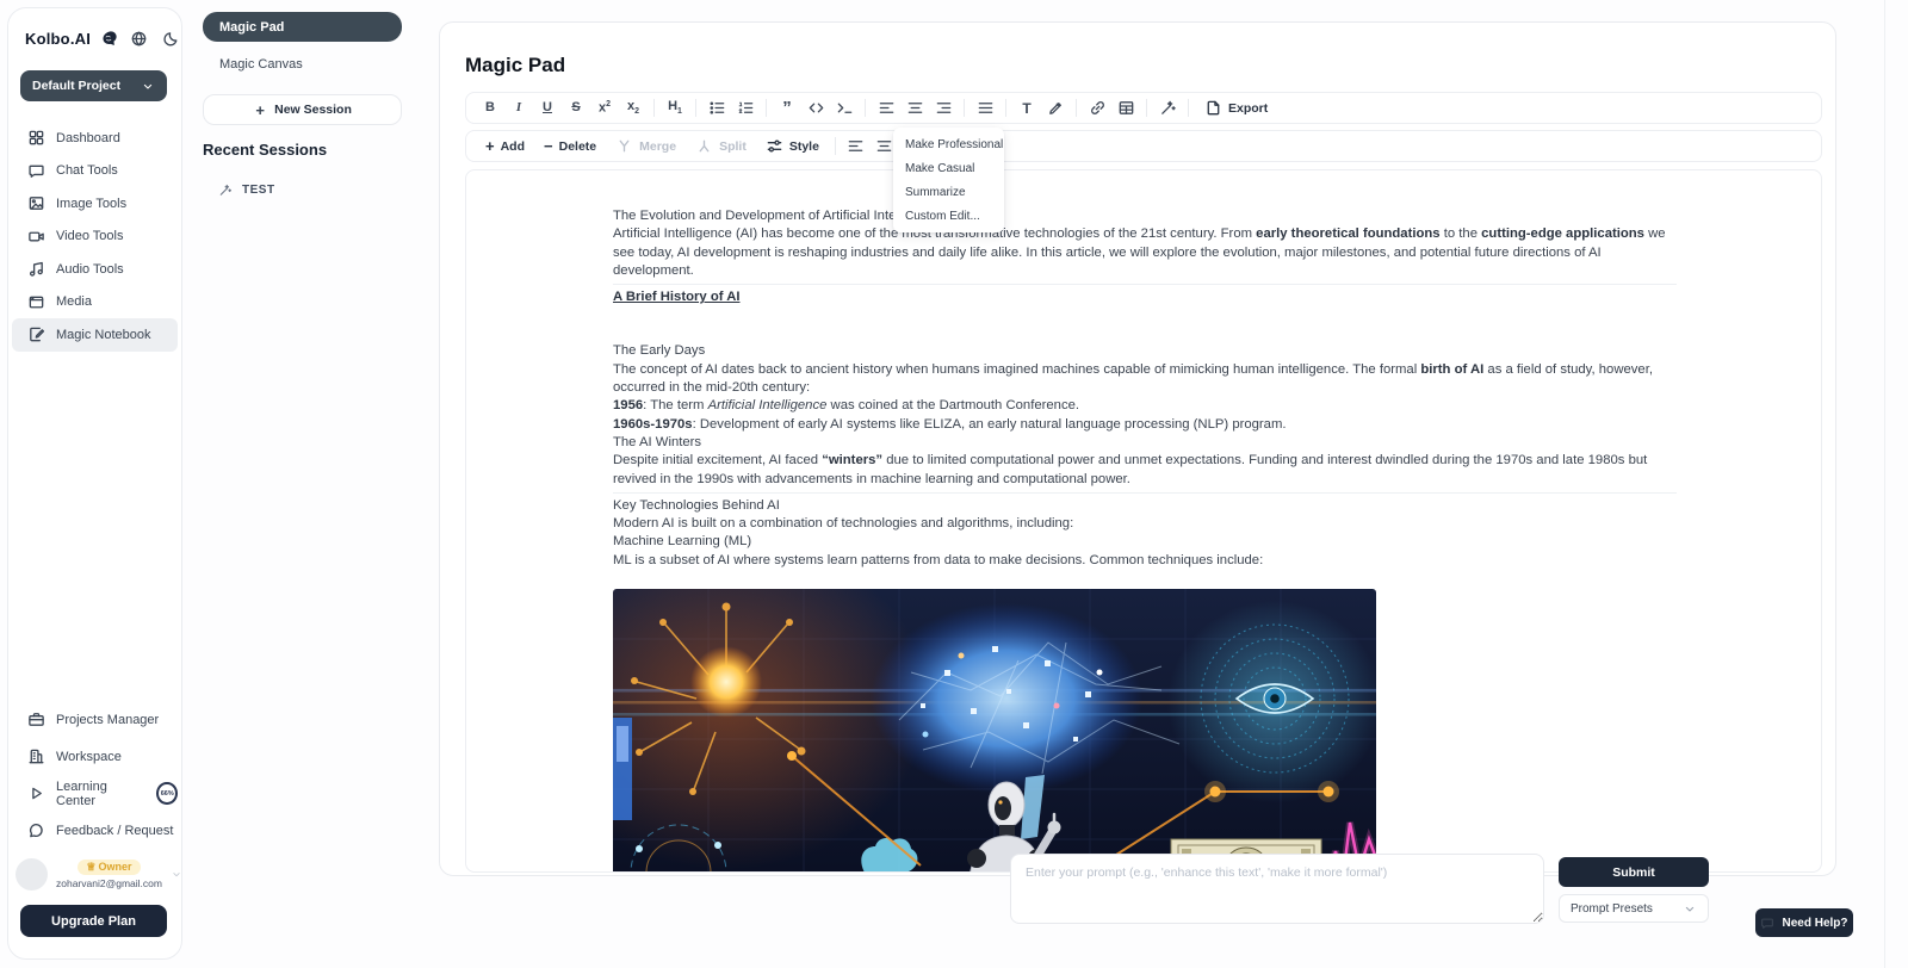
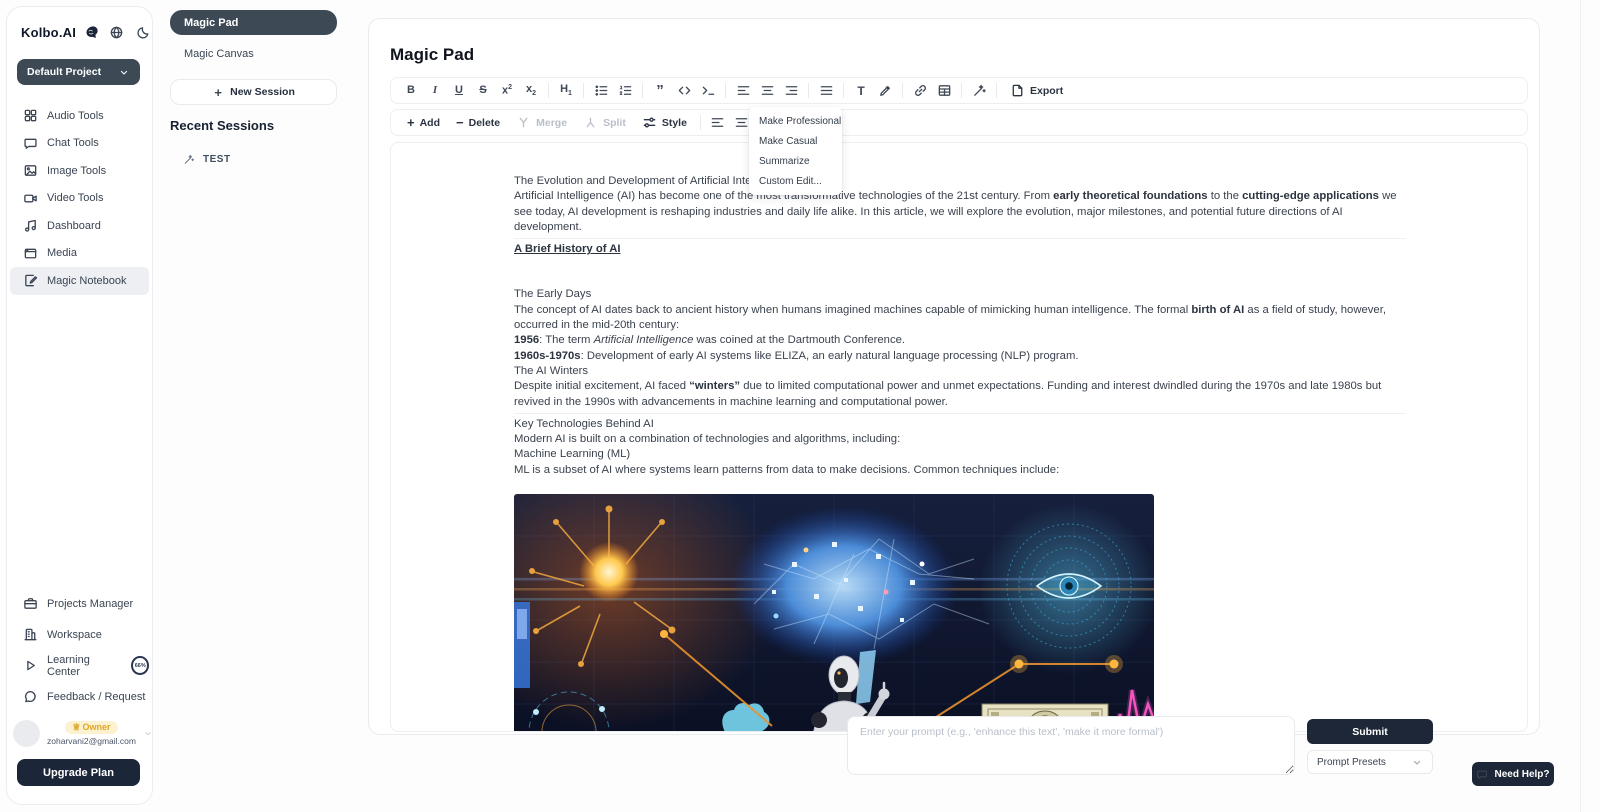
  Kolbo.AI
  Default Project
- Dashboard
+ Audio Tools
  Chat Tools
  Image Tools
  Video Tools
- Audio Tools
+ Dashboard
  Media
  Magic Notebook
  Projects Manager
  Workspace
  Learning Center
  Feedback / Request
  ♕
  Owner
  zoharvani2@gmail.com
  Upgrade Plan
  Magic Pad
  Magic Canvas
  +
  New Session
  Recent Sessions
  TEST
  Magic Pad
  B
  I
  U
  S
  ”
  T
  Export
  +
  Add
  −
  Delete
  Merge
  Split
  Style
  Make Professional
  Make Casual
  Summarize
  Custom Edit...
  The Evolution and Development of Artificial Int
  Artificial Intelligence (AI) has become one of the most transformative technologies of the 21st century. From early theoretical foundations to the cutting-edge applications we see today, AI development is reshaping industries and daily life alike. In this article, we will explore the evolution, major milestones, and potential future directions of AI development.
  A Brief History of AI
  The Early Days
  The concept of AI dates back to ancient history when humans imagined machines capable of mimicking human intelligence. The formal birth of AI as a field of study, however, occurred in the mid-20th century:
  1956: The term Artificial Intelligence was coined at the Dartmouth Conference.
  1960s-1970s: Development of early AI systems like ELIZA, an early natural language processing (NLP) program.
  The AI Winters
  Despite initial excitement, AI faced “winters” due to limited computational power and unmet expectations. Funding and interest dwindled during the 1970s and late 1980s but revived in the 1990s with advancements in machine learning and computational power.
  Key Technologies Behind AI
  Modern AI is built on a combination of technologies and algorithms, including:
  Machine Learning (ML)
  ML is a subset of AI where systems learn patterns from data to make decisions. Common techniques include:
  Enter your prompt (e.g., 'enhance this text', 'make it more formal')
  Submit
  Prompt Presets
  Need Help?
